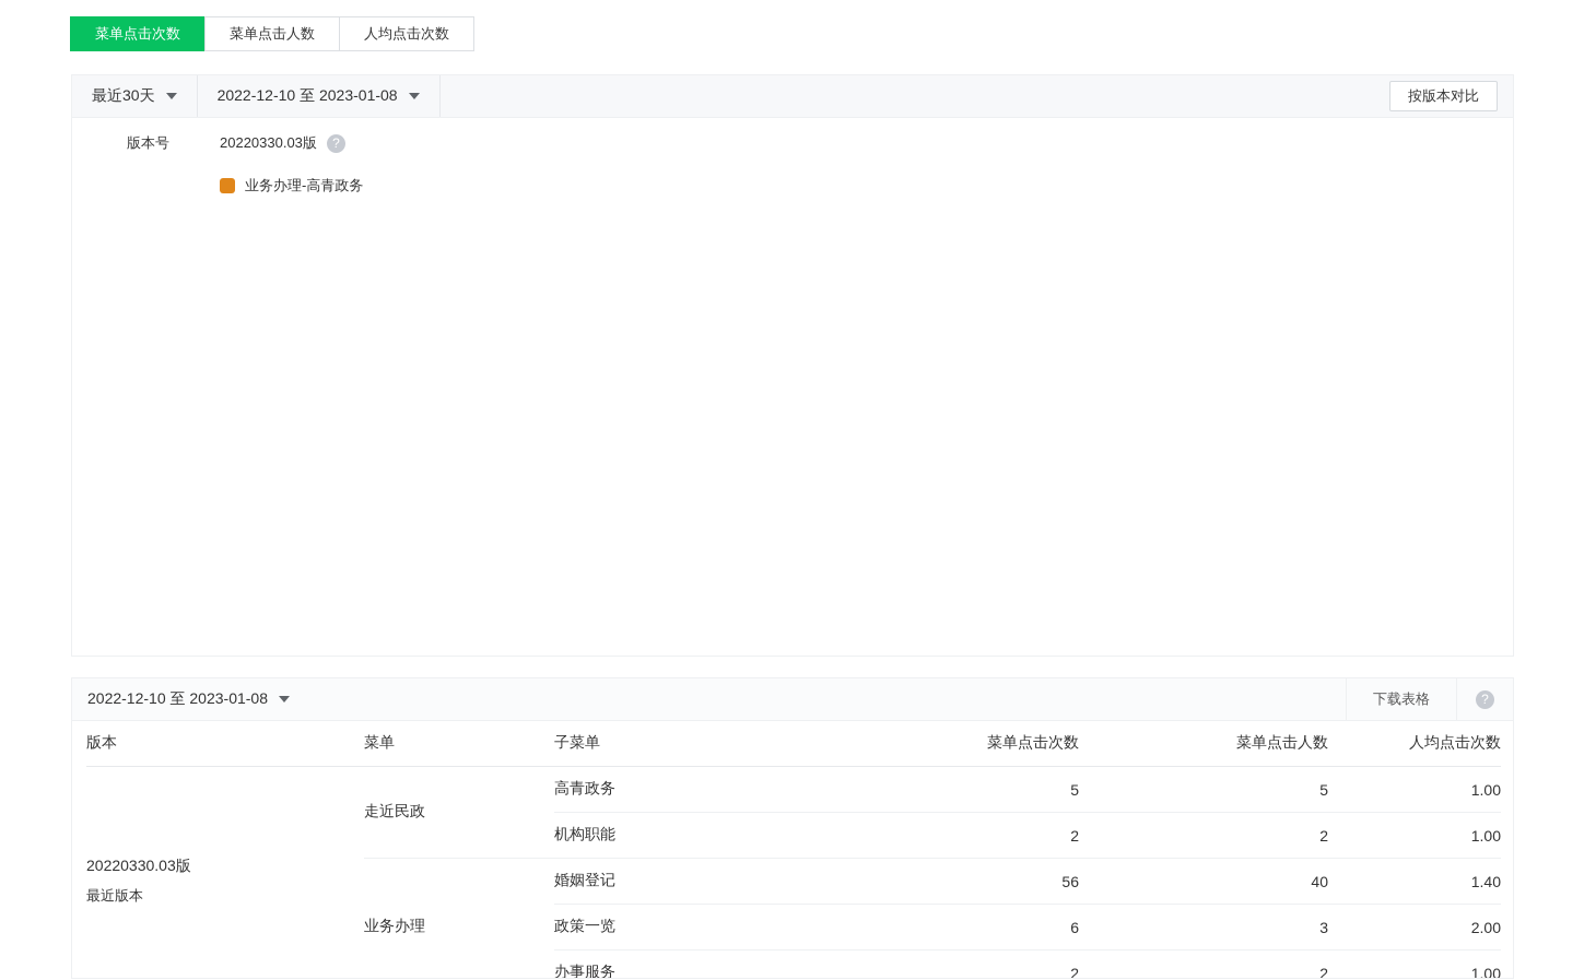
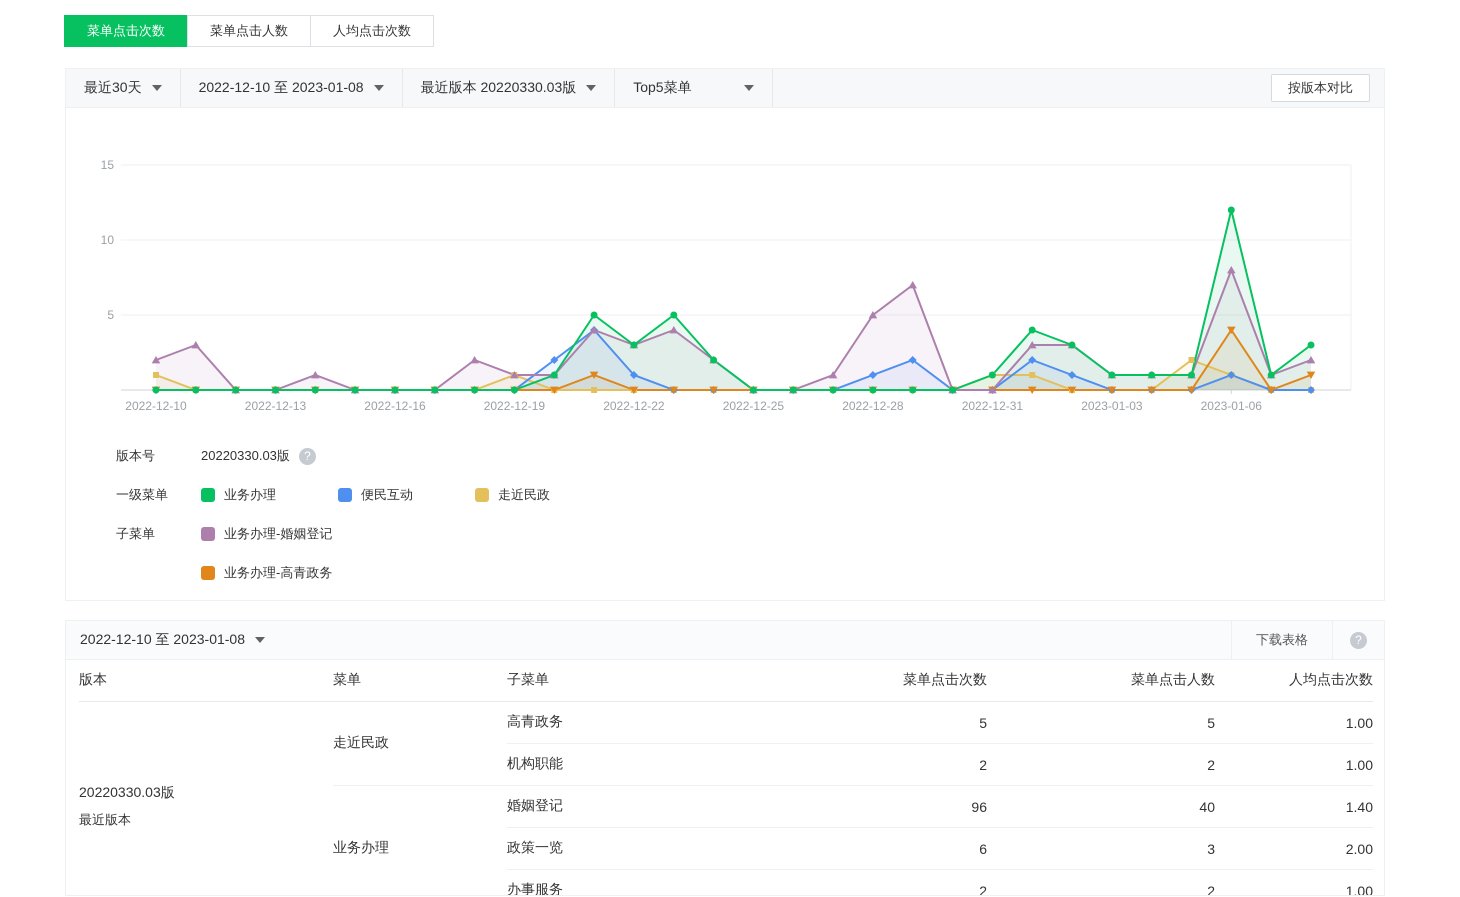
  菜单点击次数
  菜单点击人数
  人均点击次数
  最近30天
  2022-12-10 至 2023-01-08
+ 最近版本 20220330.03版
+ Top5菜单
  按版本对比
+ 5
+ 10
+ 15
+ 2022-12-10
+ 2022-12-13
+ 2022-12-16
+ 2022-12-19
+ 2022-12-22
+ 2022-12-25
+ 2022-12-28
+ 2022-12-31
+ 2023-01-03
+ 2023-01-06
  版本号
  20220330.03版
  ?
+ 一级菜单
+ 业务办理
+ 便民互动
+ 走近民政
+ 子菜单
+ 业务办理-婚姻登记
  业务办理-高青政务
  2022-12-10 至 2023-01-08
  下载表格
  ?
  版本	菜单	子菜单	菜单点击次数	菜单点击人数	人均点击次数
  20220330.03版最近版本	走近民政	高青政务	5	5	1.00
  机构职能	2	2	1.00
- 业务办理	婚姻登记	56	40	1.40
+ 业务办理	婚姻登记	96	40	1.40
  政策一览	6	3	2.00
  办事服务	2	2	1.00
